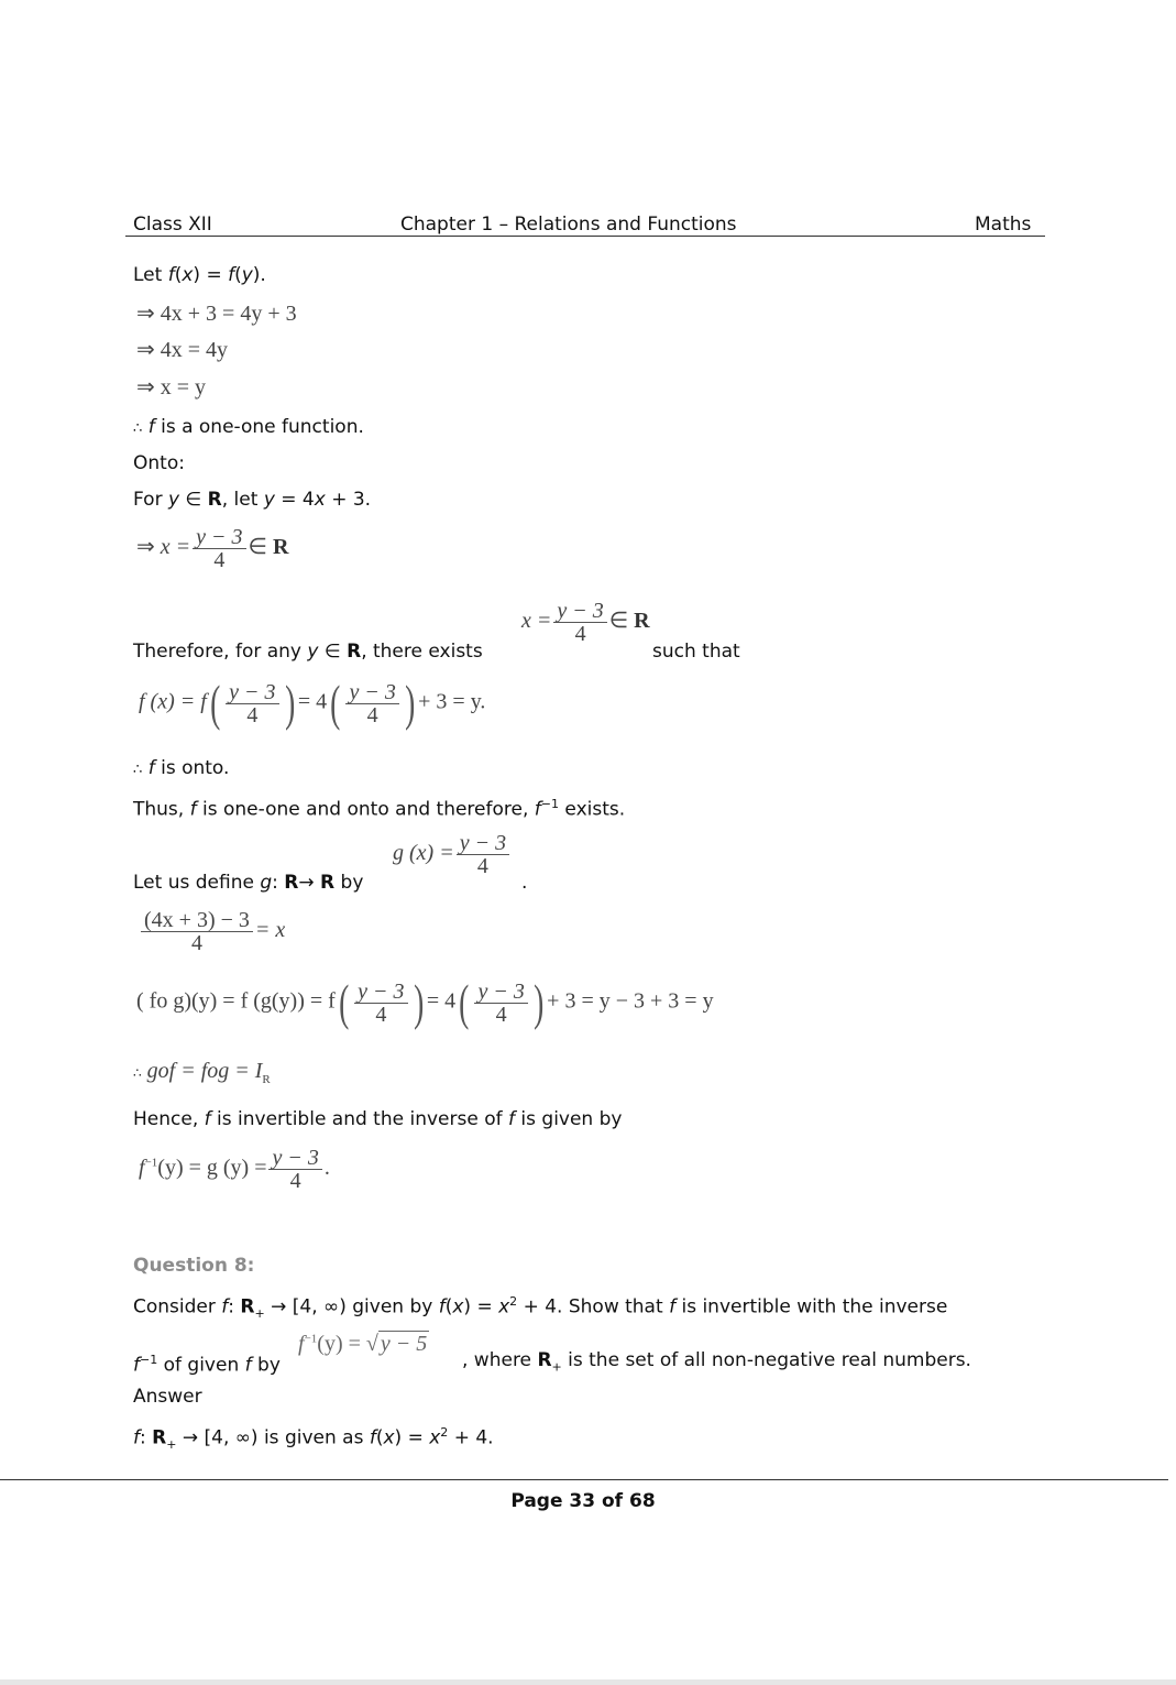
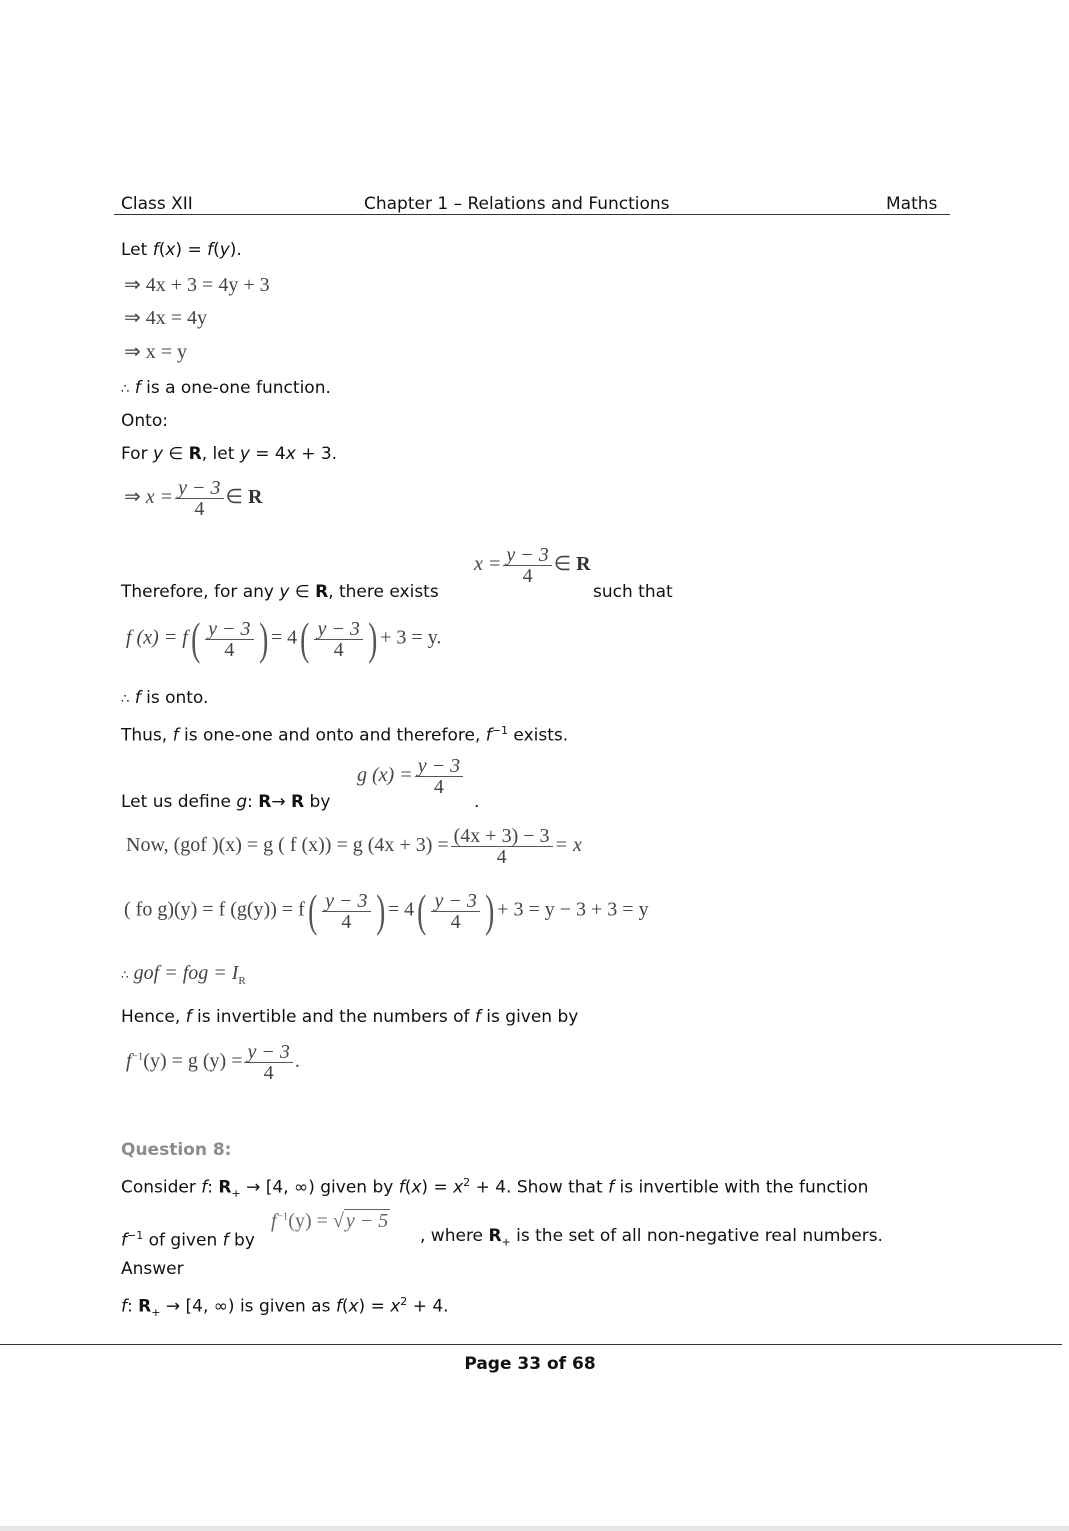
  Class XII
  Chapter 1 – Relations and Functions
  Maths
  Let f(x) = f(y).
  ⇒ 4x + 3 = 4y + 3
  ⇒ 4x = 4y
  ⇒ x = y
  ∴ f is a one-one function.
  Onto:
  For y ∈ R, let y = 4x + 3.
  ⇒ x =
  y − 3
  4
  ∈ R
  Therefore, for any y ∈ R, there exists
  x =
  y − 3
  4
  ∈ R
  such that
  f (x) = f (
  y − 3
  4
  ) = 4 (
  y − 3
  4
  ) + 3 = y.
  ∴ f is onto.
  Thus, f is one-one and onto and therefore, f−1 exists.
  Let us define g: R→ R by
  g (x) =
  y − 3
  4
  .
+ Now, (gof )(x) = g ( f (x)) = g (4x + 3) =
  (4x + 3) − 3
  4
  = x
  ( fo g)(y) = f (g(y)) = f (
  y − 3
  4
  ) = 4 (
  y − 3
  4
  ) + 3 = y − 3 + 3 = y
  ∴ gof = fog = IR
- Hence, f is invertible and the inverse of f is given by
+ Hence, f is invertible and the numbers of f is given by
  f−1(y) = g (y) =
  y − 3
  4
  .
  Question 8:
- Consider f: R+ → [4, ∞) given by f(x) = x2 + 4. Show that f is invertible with the inverse
+ Consider f: R+ → [4, ∞) given by f(x) = x2 + 4. Show that f is invertible with the function
  f−1 of given f by
  f−1(y) = √y − 5
  , where R+ is the set of all non-negative real numbers.
  Answer
  f: R+ → [4, ∞) is given as f(x) = x2 + 4.
  Page 33 of 68
